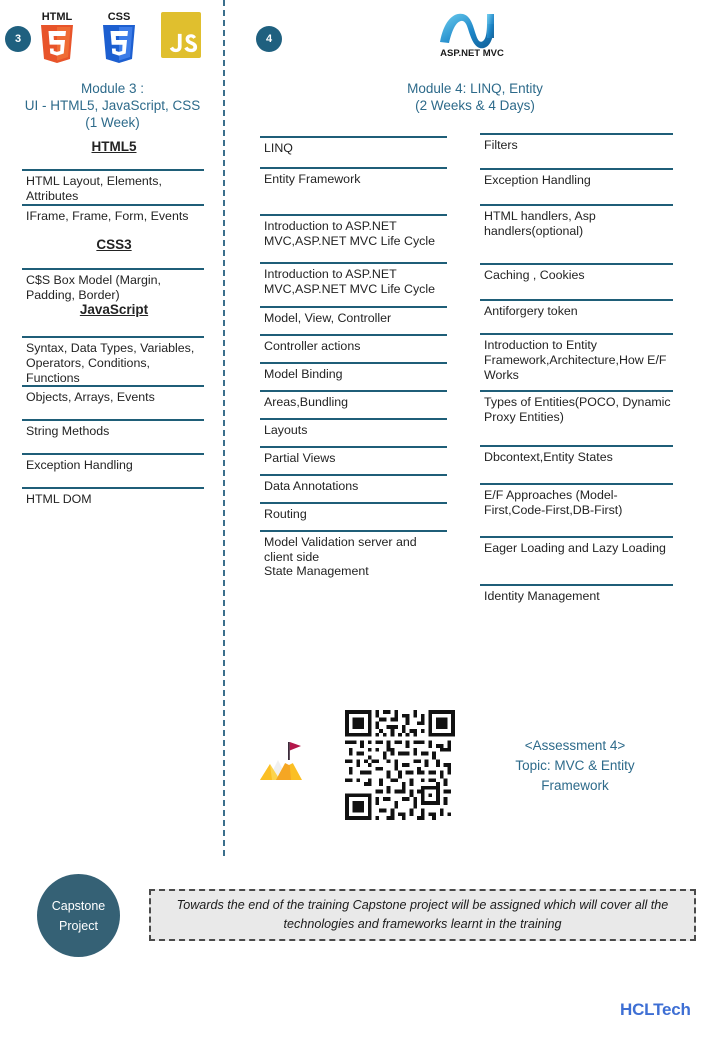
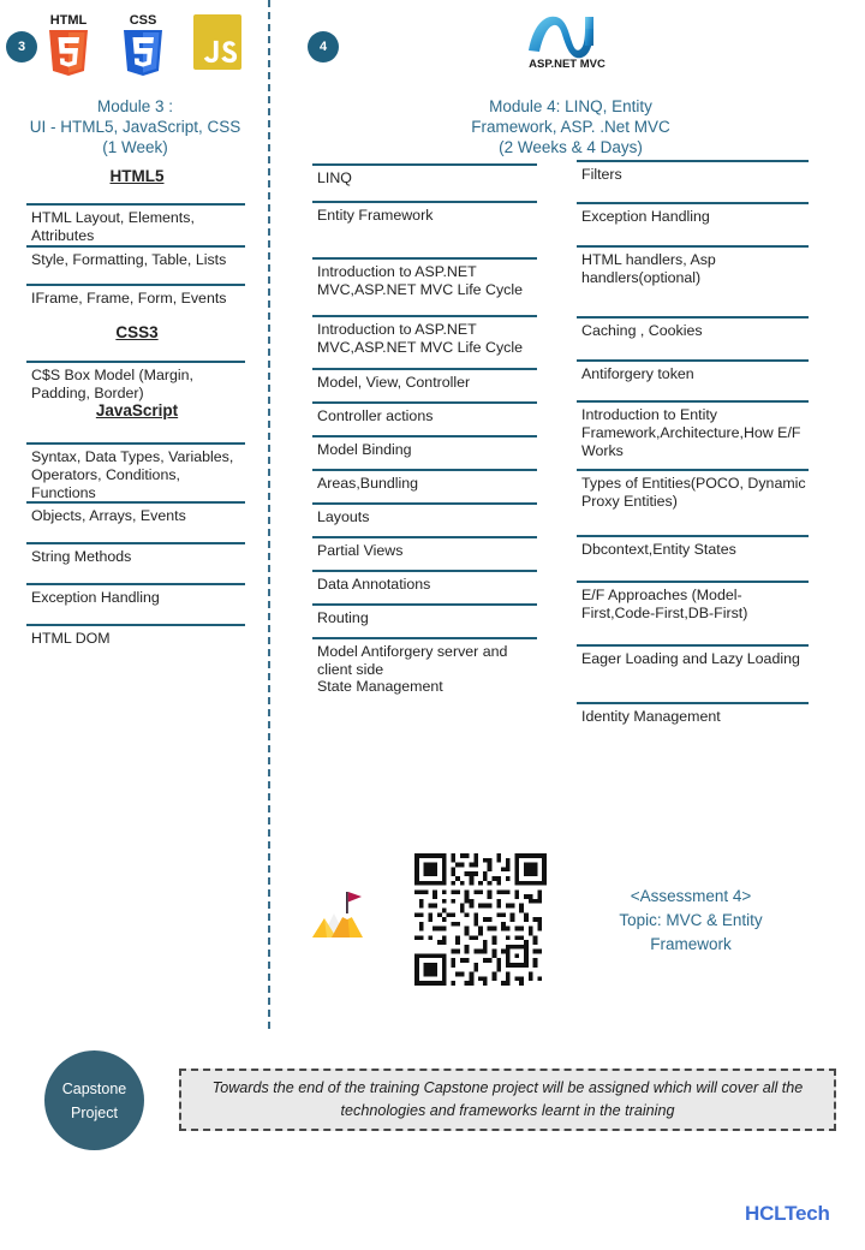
  3
  HTML
  CSS
  Module 3 :
  UI - HTML5, JavaScript, CSS
  (1 Week)
  HTML5
  HTML Layout, Elements, Attributes
+ Style, Formatting, Table, Lists
  IFrame, Frame, Form, Events
  CSS3
  C$S Box Model (Margin, Padding, Border)
  JavaScript
  Syntax, Data Types, Variables, Operators, Conditions, Functions
  Objects, Arrays, Events
  String Methods
  Exception Handling
  HTML DOM
  4
  ASP.NET MVC
  Module 4: LINQ, Entity
+ Framework, ASP. .Net MVC
  (2 Weeks & 4 Days)
  LINQ
  Entity Framework
  Introduction to ASP.NET MVC,ASP.NET MVC Life Cycle
  Introduction to ASP.NET MVC,ASP.NET MVC Life Cycle
  Model, View, Controller
  Controller actions
  Model Binding
  Areas,Bundling
  Layouts
  Partial Views
  Data Annotations
  Routing
- Model Validation server and client side
+ Model Antiforgery server and client side
  State Management
  Filters
  Exception Handling
  HTML handlers, Asp handlers(optional)
  Caching , Cookies
  Antiforgery token
  Introduction to Entity Framework,Architecture,How E/F Works
  Types of Entities(POCO, Dynamic Proxy Entities)
  Dbcontext,Entity States
  E/F Approaches (Model-First,Code-First,DB-First)
  Eager Loading and Lazy Loading
  Identity Management
  <Assessment 4>
  Topic: MVC & Entity
  Framework
  Capstone
  Project
  Towards the end of the training Capstone project will be assigned which will cover all the technologies and frameworks learnt in the training
  HCLTech
